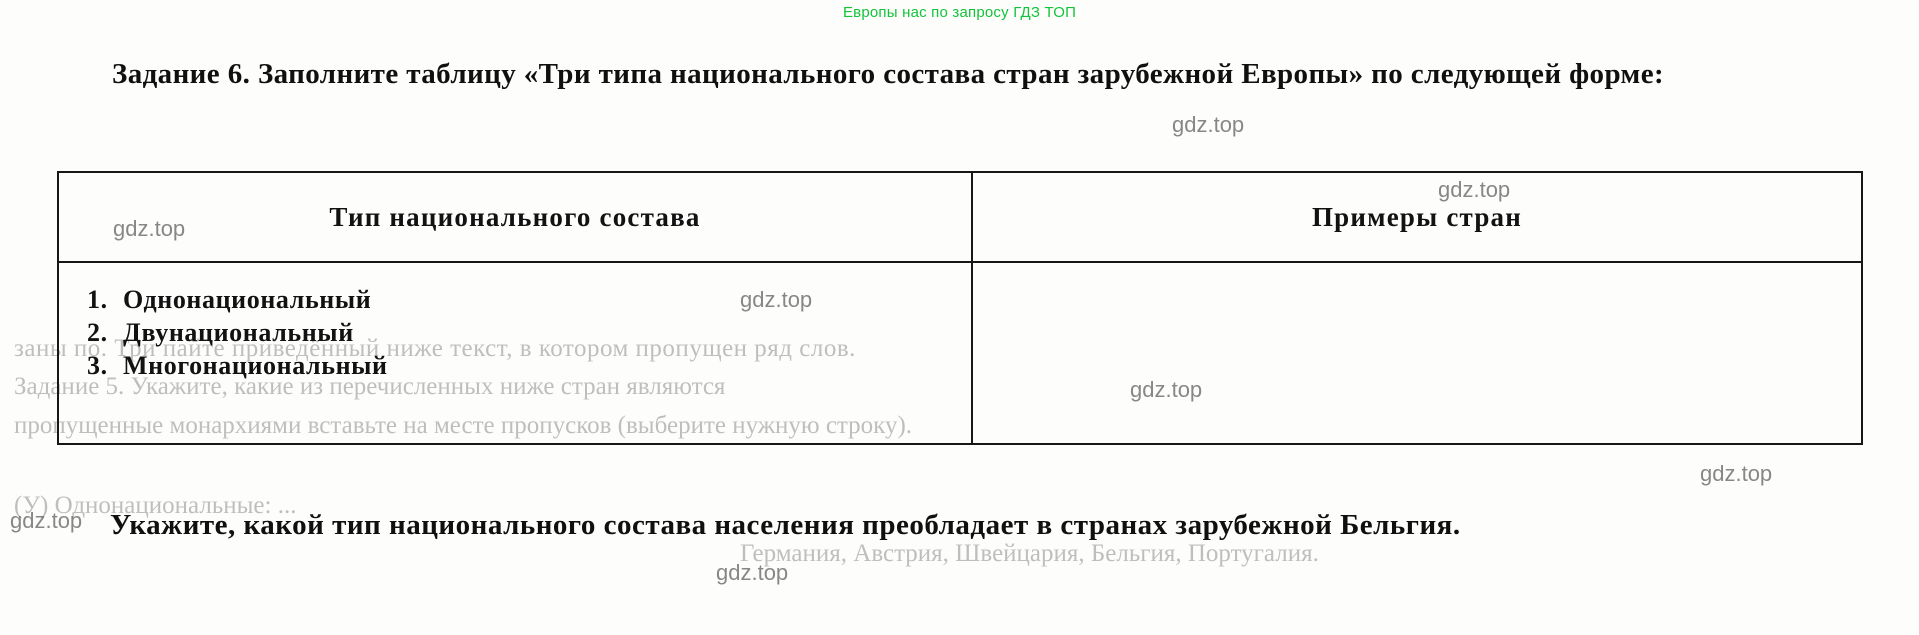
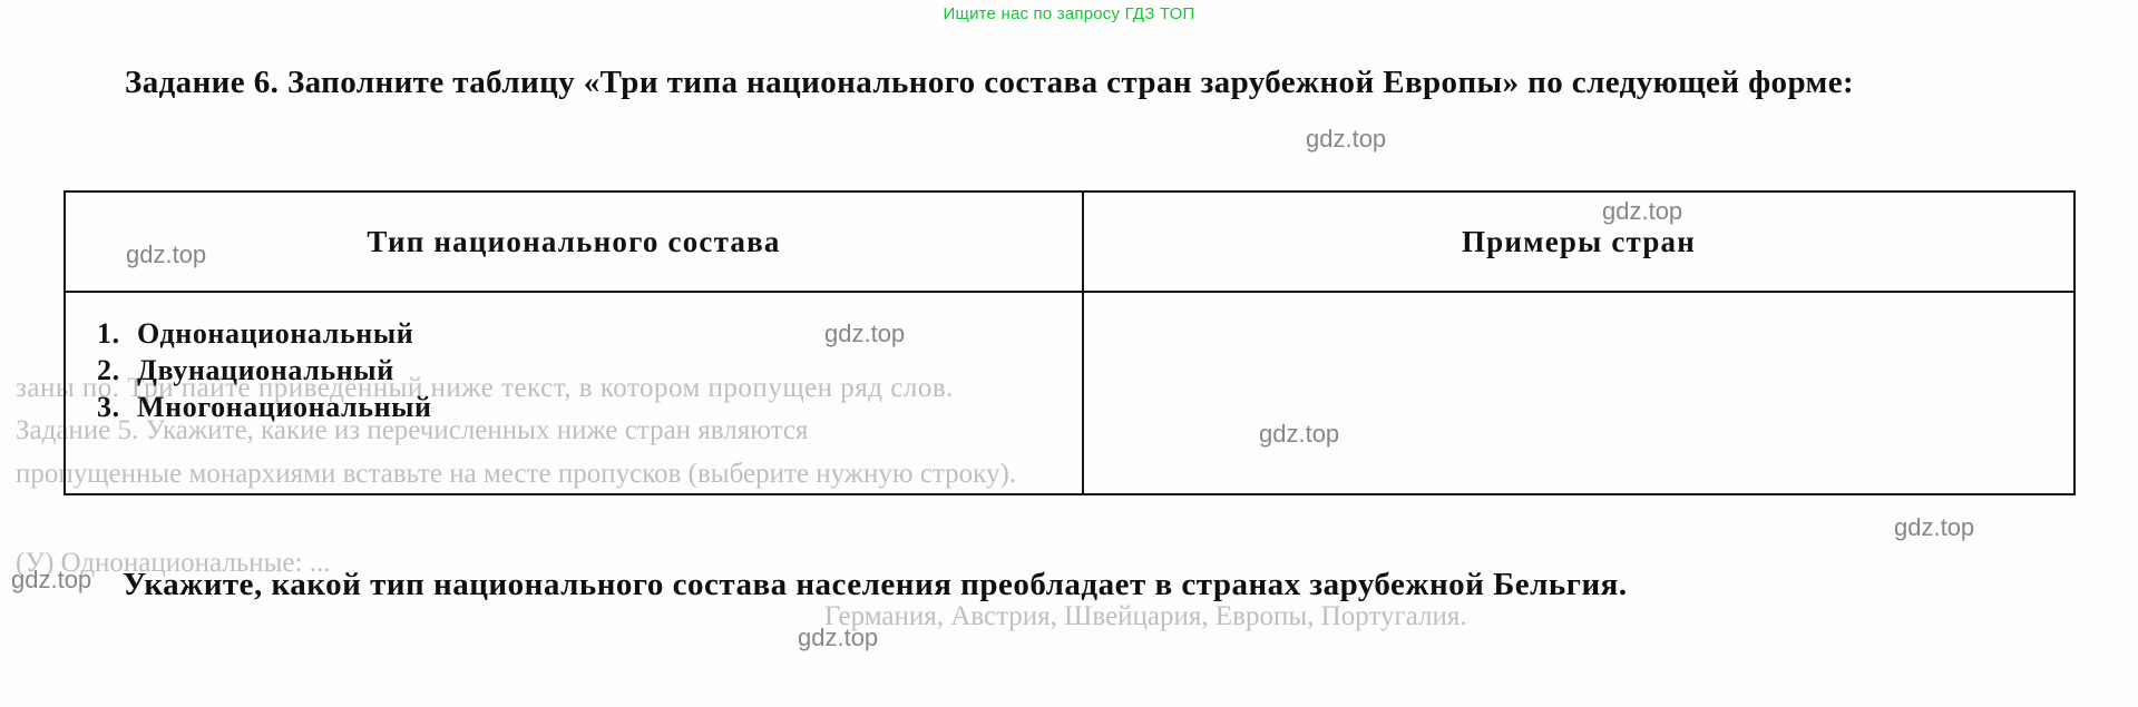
- Европы нас по запросу ГДЗ ТОП
+ Ищите нас по запросу ГДЗ ТОП
  заны по. Три пайте приведённый ниже текст, в котором пропущен ряд слов.
  Задание 5. Укажите, какие из перечисленных ниже стран являются
  пропущенные монархиями вставьте на месте пропусков (выберите нужную строку).
  (У) Однонациональные: ...
- Германия, Австрия, Швейцария, Бельгия, Португалия.
+ Германия, Австрия, Швейцария, Европы, Португалия.
  Задание 6. Заполните таблицу «Три типа национального состава стран зарубеж­ной Европы» по следующей форме:
  Тип национального состава	Примеры стран
  1. Однонациональный 2. Двунациональный 3. Многонациональный
  Укажите, какой тип национального состава населения преобладает в странах зарубежной Бельгия.
  gdz.top
  gdz.top
  gdz.top
  gdz.top
  gdz.top
  gdz.top
  gdz.top
  gdz.top
